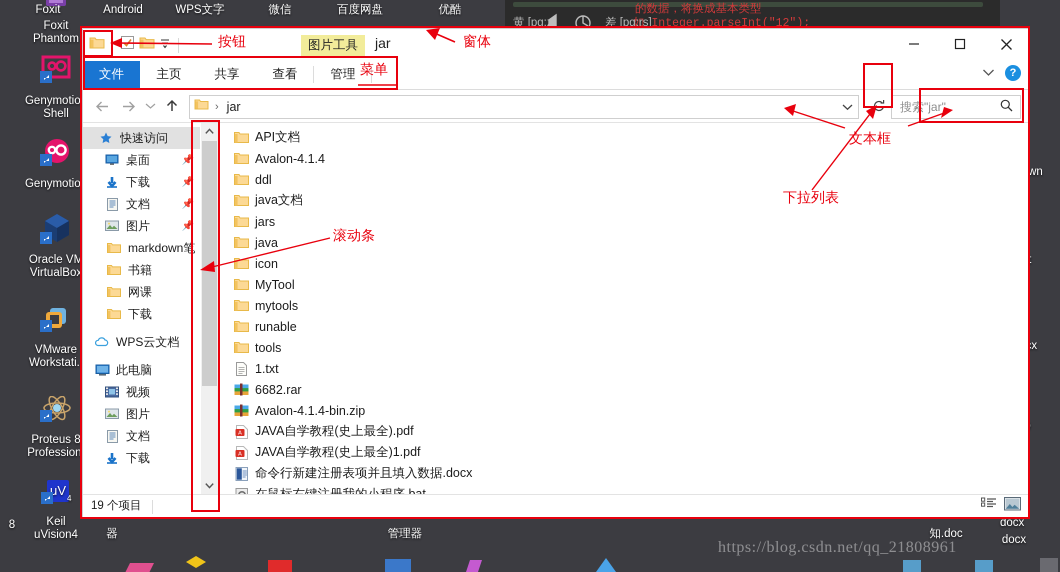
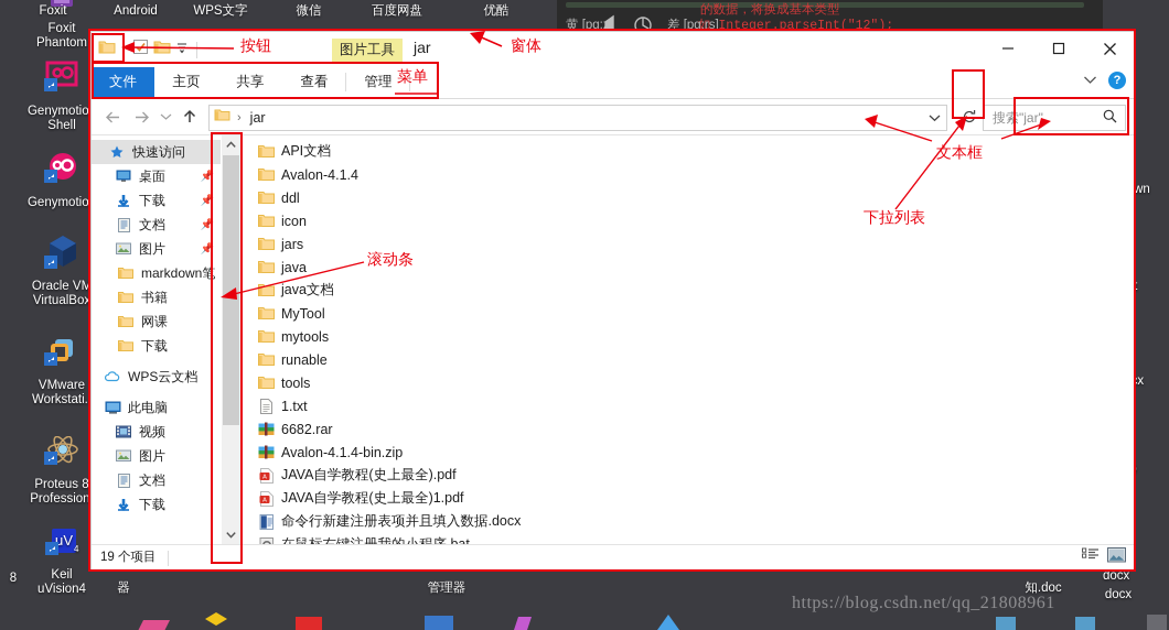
  的数据，将换成基本类型
  如 Integer.parseInt("12");
  黄 [pg:
  差 [pg:rs]
  Foxit
  Phantom
  Genymotio
  Shell
  Genymotio
  Oracle VM
  VirtualBox
  VMware
  Workstati.
  Proteus 8
  Profession
  μV
  4
  Keil
  uVision4
  8
  Foxit
  Android
  WPS文字
  微信
  百度网盘
  优酷
  docx
  器
  管理器
  知.doc
  docx
  https://blog.csdn.net/qq_21808961
  图片工具
  jar
  文件
  主页
  共享
  查看
  管理
  ?
  ›
  jar
  搜索"jar"
  快速访问
  桌面
  📌
  下载
  📌
  文档
  📌
  图片
  📌
  markdown笔
  书籍
  网课
  下载
  WPS云文档
  此电脑
  视频
  图片
  文档
  下载
  API文档
  Avalon-4.1.4
  ddl
- java文档
+ icon
  jars
  java
- icon
+ java文档
  MyTool
  mytools
  runable
  tools
  1.txt
  6682.rar
  Avalon-4.1.4-bin.zip
  JAVA自学教程(史上最全).pdf
  JAVA自学教程(史上最全)1.pdf
  命令行新建注册表项并且填入数据.docx
  19 个项目
  按钮
  窗体
  菜单
  滚动条
  文本框
  下拉列表
